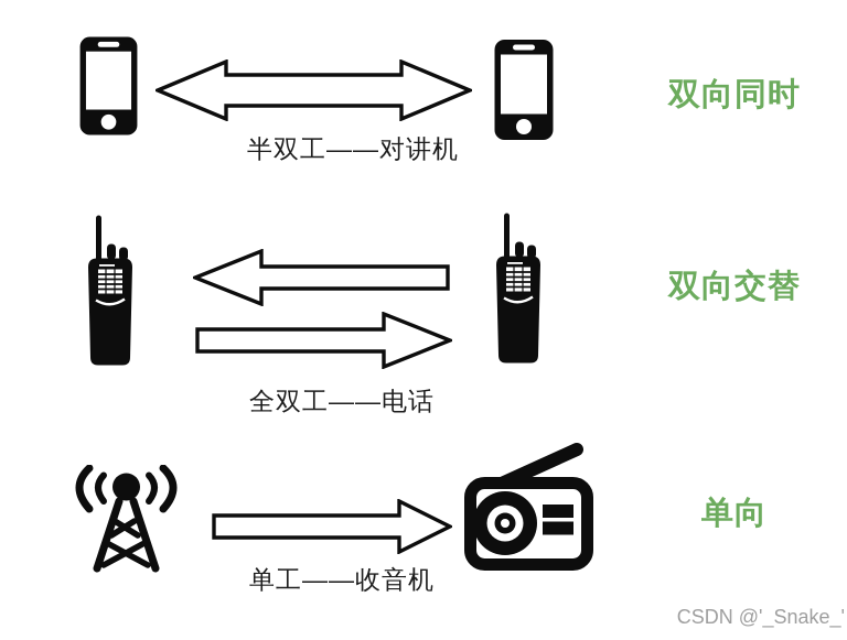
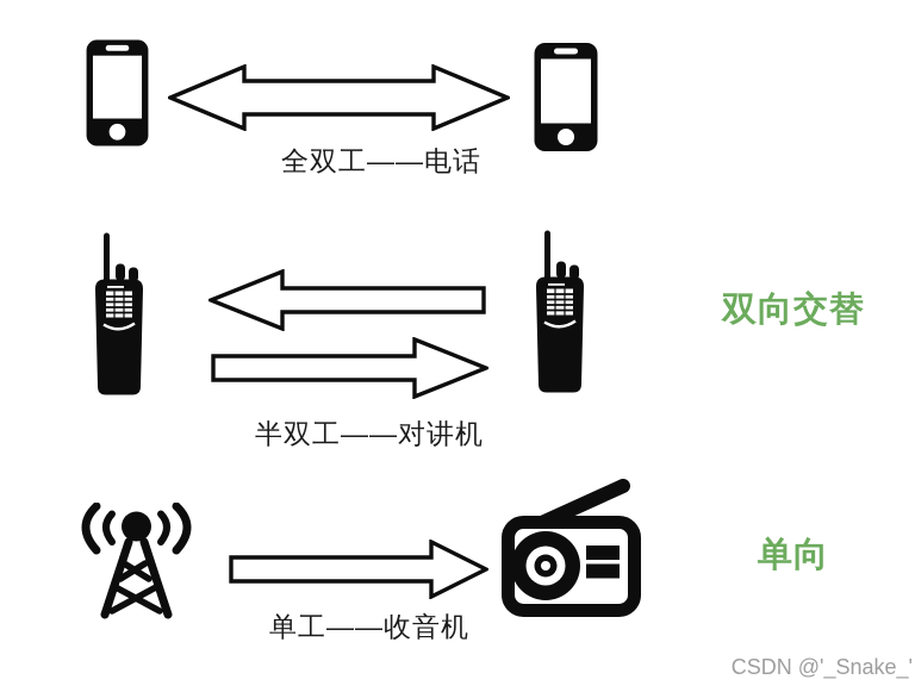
- 半双工——对讲机
+ 全双工——电话
- 双向同时
- 全双工——电话
+ 半双工——对讲机
  双向交替
  单工——收音机
  单向
  CSDN @'_Snake_'
